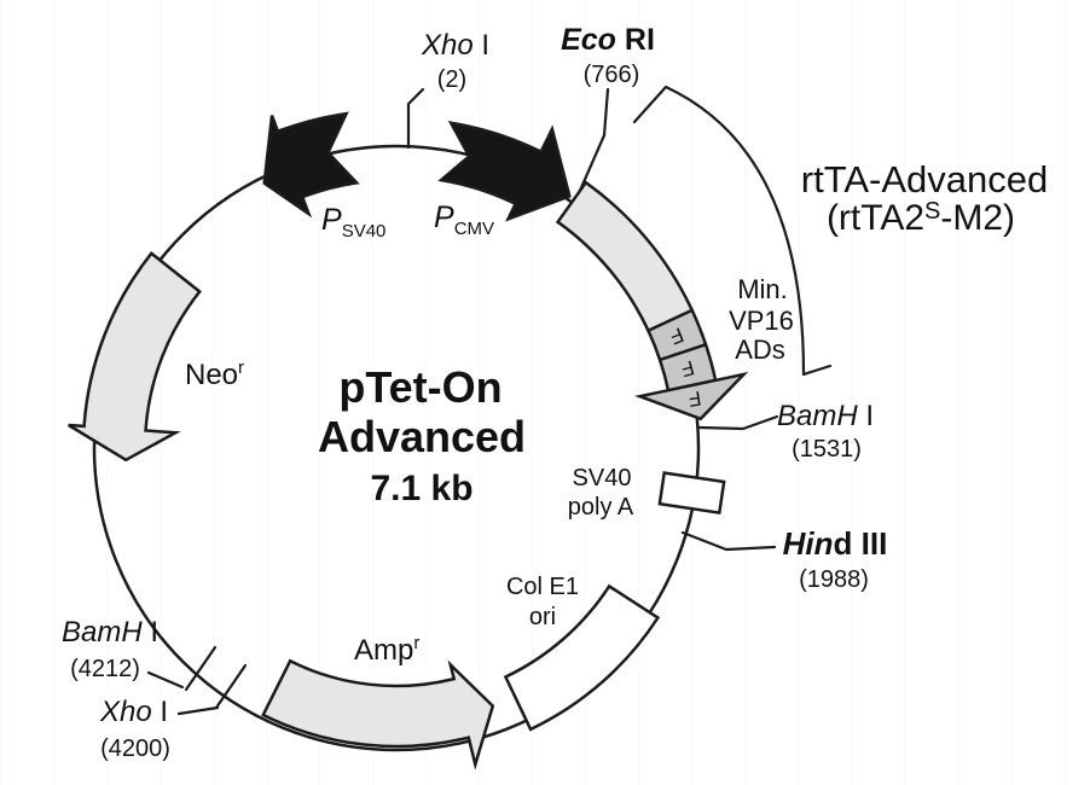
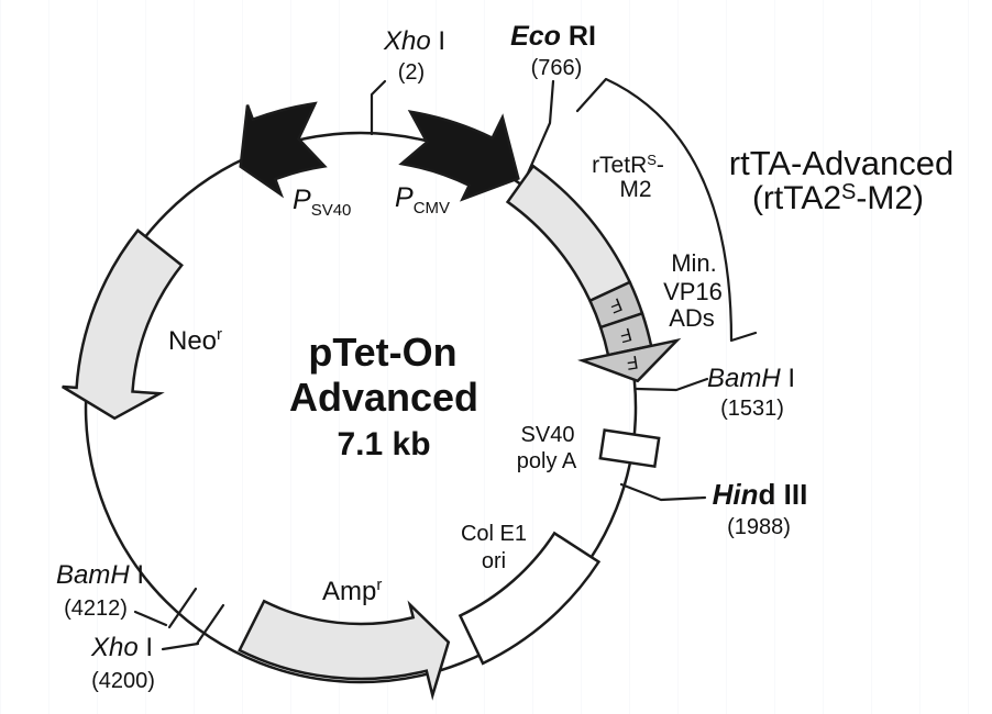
  Xho I
  (2)
  Eco RI
  (766)
  BamH I
  (1531)
  Hind III
  (1988)
  BamH I
  (4212)
  Xho I
  (4200)
  pTet-On
  Advanced
  7.1 kb
  PSV40
  PCMV
  Neor
  Ampr
+ rTetRS-
+ M2
  Min.
  VP16
  ADs
  SV40
  poly A
  Col E1
  ori
  rtTA-Advanced
  (rtTA2S-M2)
